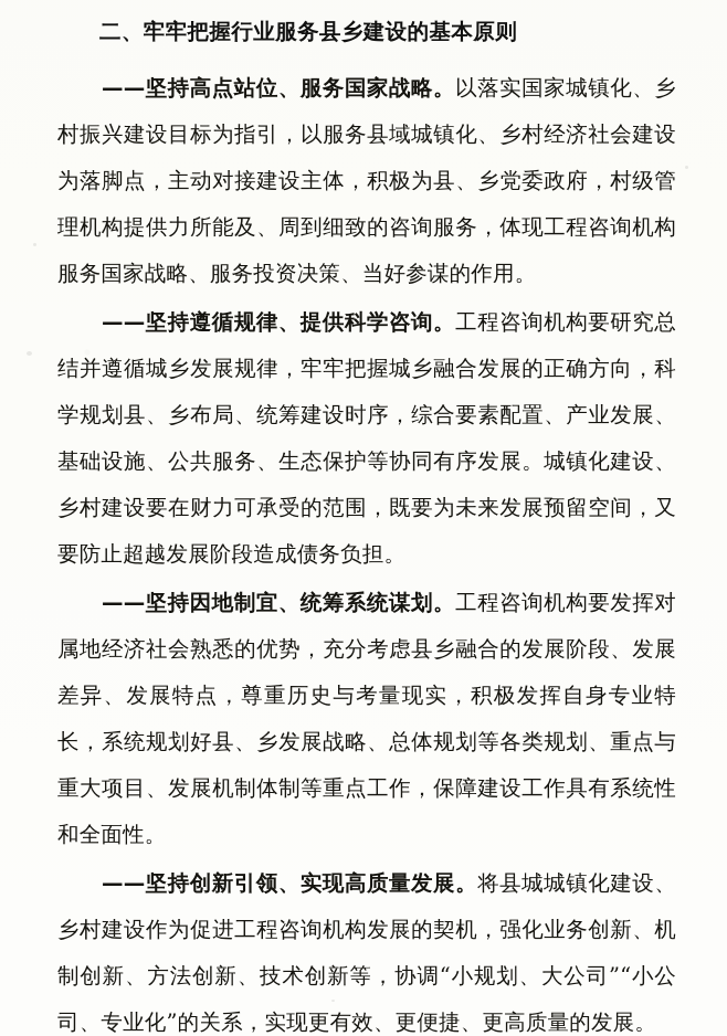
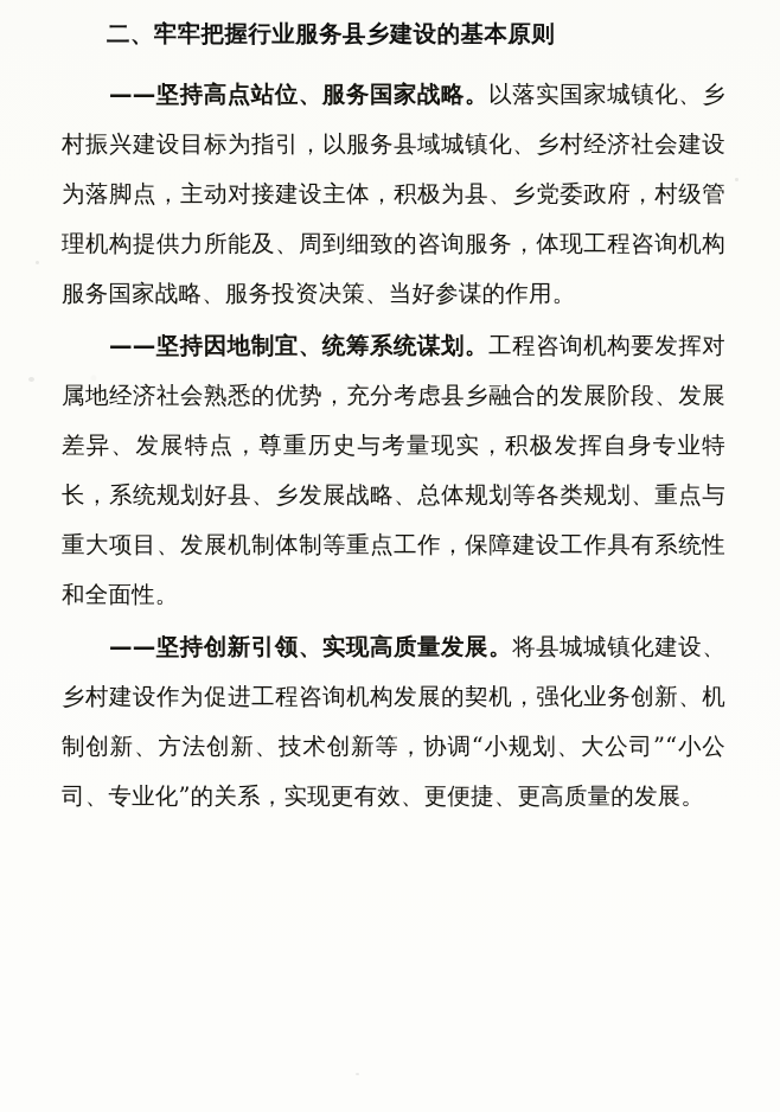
  二、牢牢把握行业服务县乡建设的基本原则
  ——坚持高点站位、服务国家战略。以落实国家城镇化、乡村振兴建设目标为指引，以服务县域城镇化、乡村经济社会建设为落脚点，主动对接建设主体，积极为县、乡党委政府，村级管理机构提供力所能及、周到细致的咨询服务，体现工程咨询机构服务国家战略、服务投资决策、当好参谋的作用。
- ——坚持遵循规律、提供科学咨询。工程咨询机构要研究总结并遵循城乡发展规律，牢牢把握城乡融合发展的正确方向，科学规划县、乡布局、统筹建设时序，综合要素配置、产业发展、基础设施、公共服务、生态保护等协同有序发展。城镇化建设、乡村建设要在财力可承受的范围，既要为未来发展预留空间，又要防止超越发展阶段造成债务负担。
  ——坚持因地制宜、统筹系统谋划。工程咨询机构要发挥对属地经济社会熟悉的优势，充分考虑县乡融合的发展阶段、发展差异、发展特点，尊重历史与考量现实，积极发挥自身专业特长，系统规划好县、乡发展战略、总体规划等各类规划、重点与重大项目、发展机制体制等重点工作，保障建设工作具有系统性和全面性。
  ——坚持创新引领、实现高质量发展。将县城城镇化建设、乡村建设作为促进工程咨询机构发展的契机，强化业务创新、机制创新、方法创新、技术创新等，协调“小规划、大公司”“小公司、专业化”的关系，实现更有效、更便捷、更高质量的发展。
